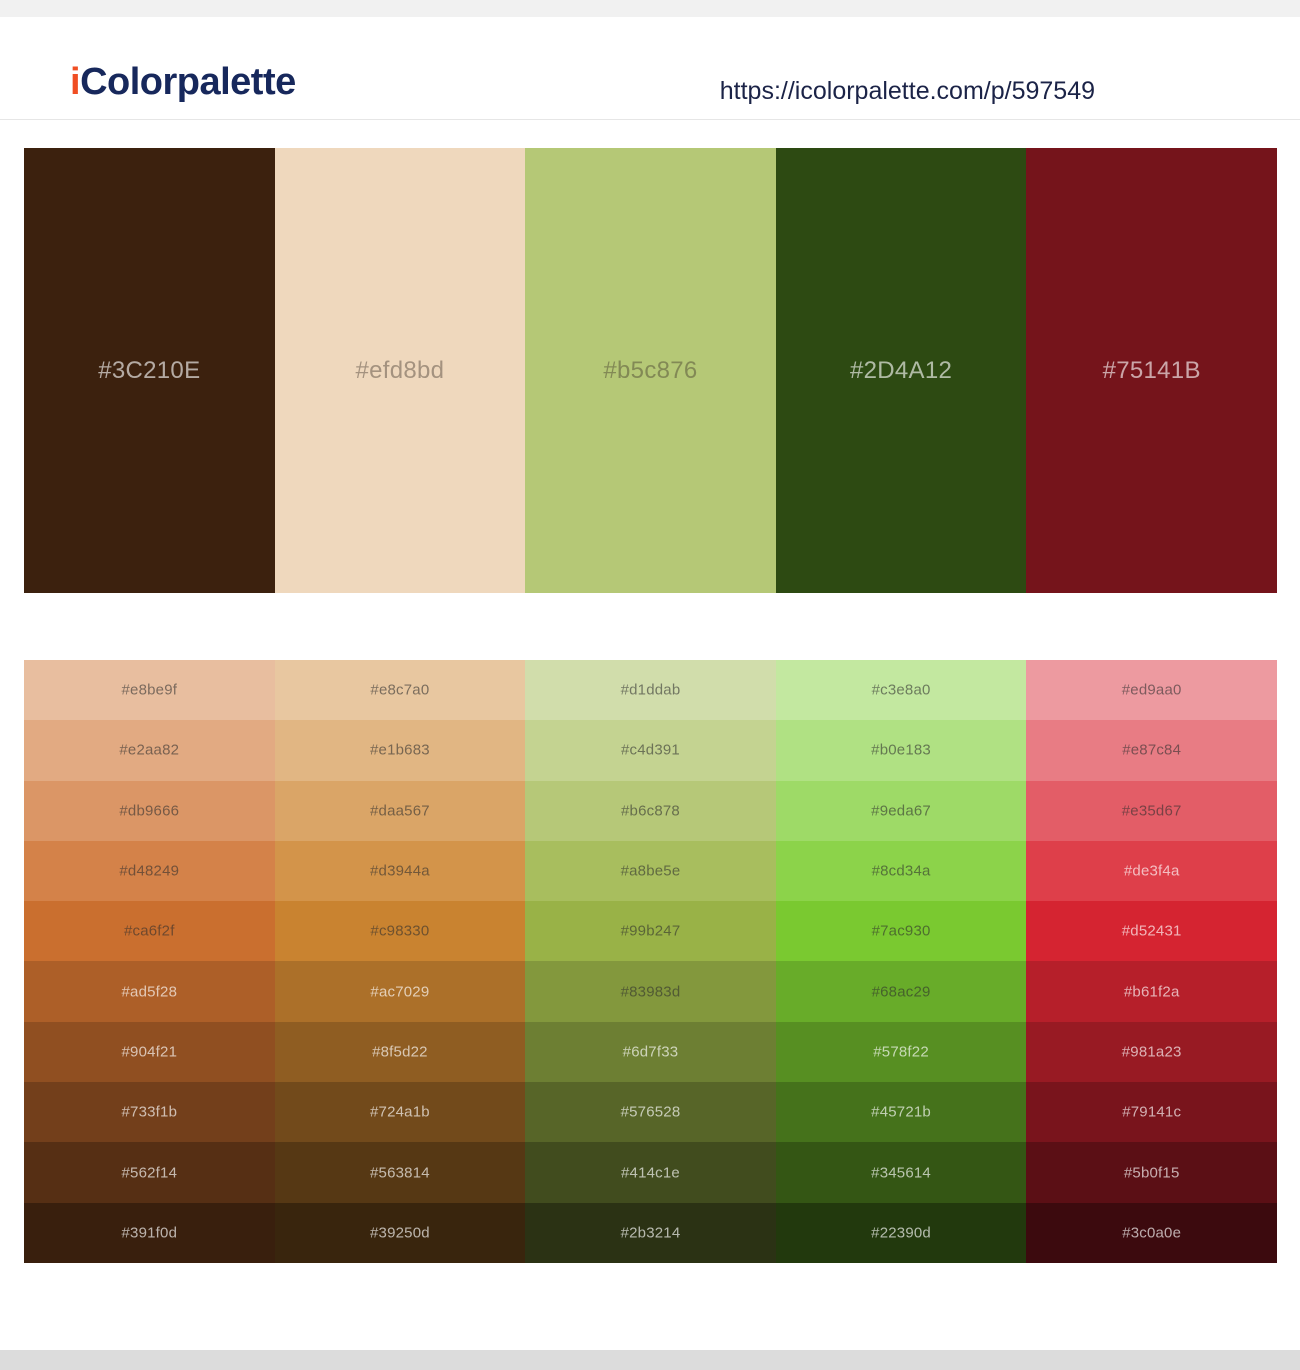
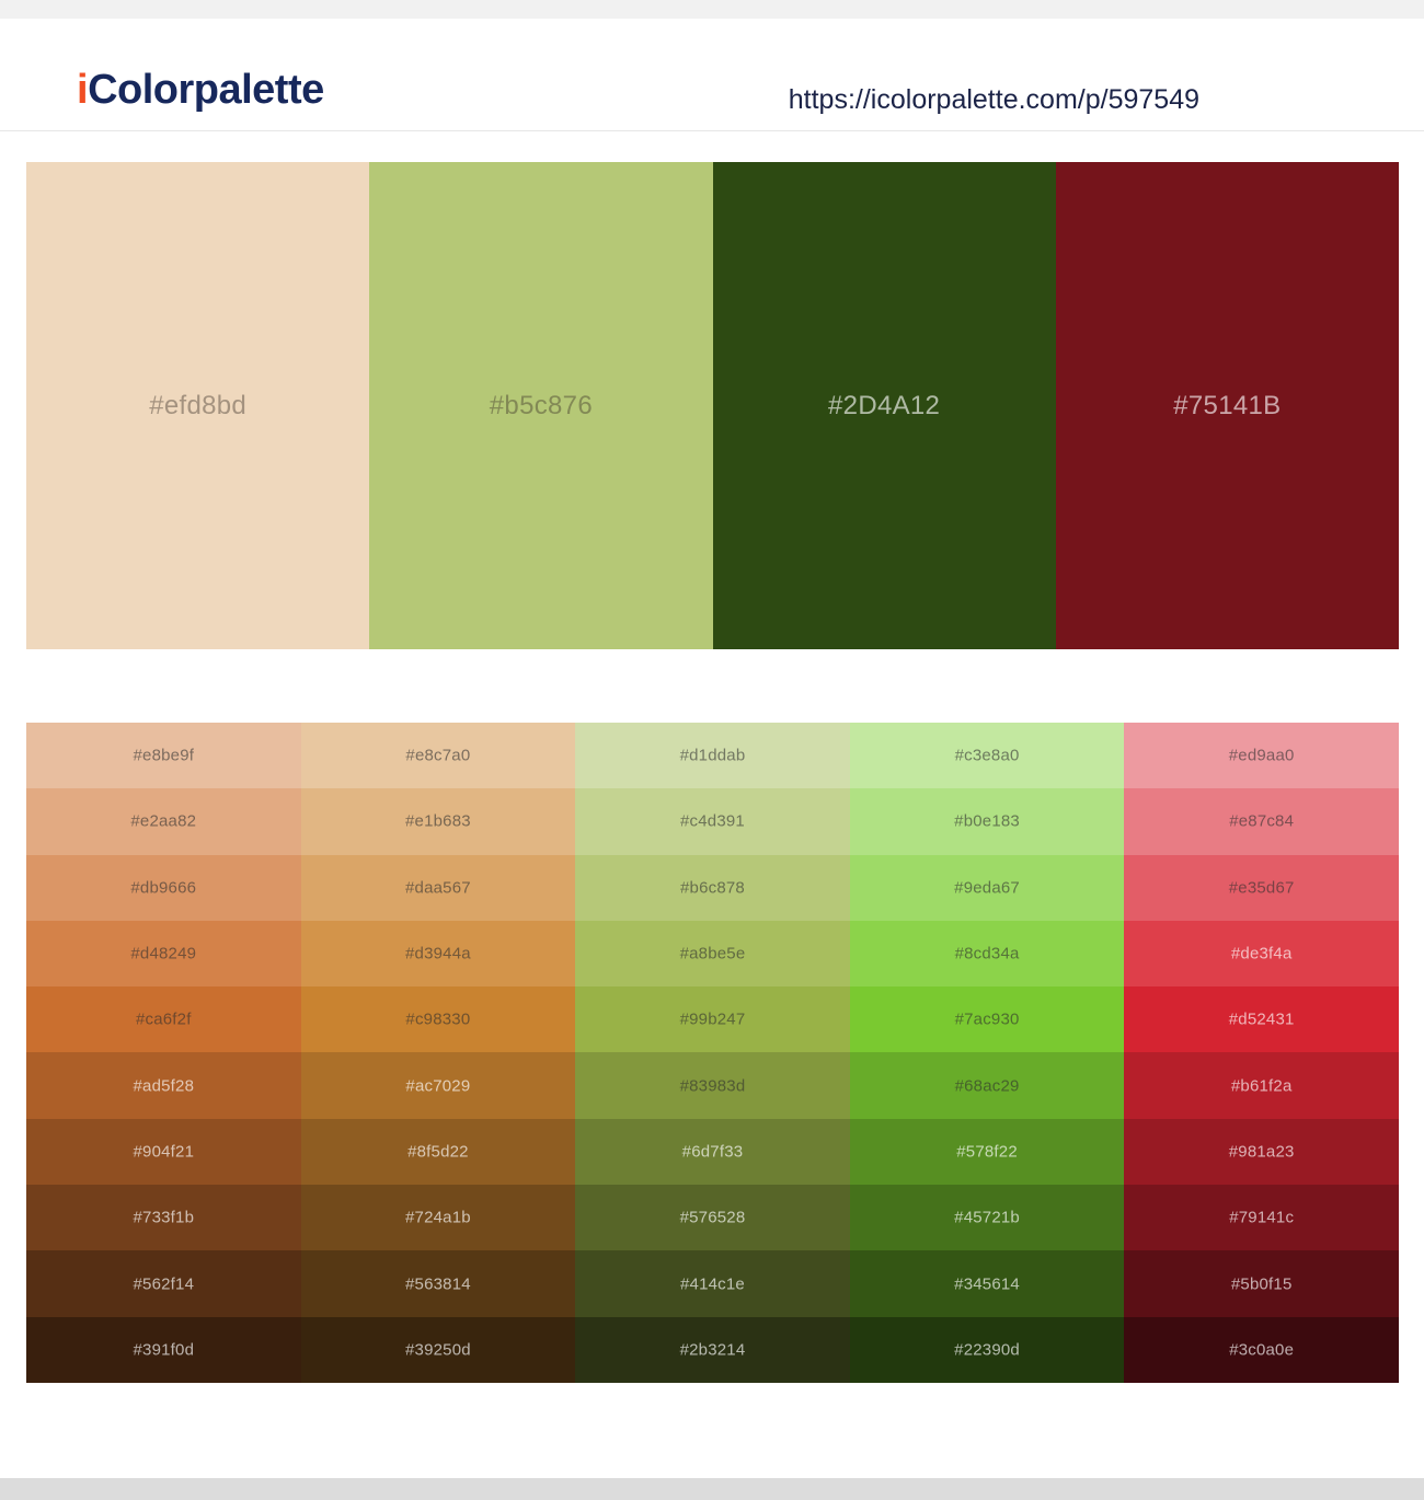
  iColorpalette
  https://icolorpalette.com/p/597549
- #3C210E
  #efd8bd
  #b5c876
  #2D4A12
  #75141B
  #e8be9f
  #e2aa82
  #db9666
  #d48249
  #ca6f2f
  #ad5f28
  #904f21
  #733f1b
  #562f14
  #391f0d
  #e8c7a0
  #e1b683
  #daa567
  #d3944a
  #c98330
  #ac7029
  #8f5d22
  #724a1b
  #563814
  #39250d
  #d1ddab
  #c4d391
  #b6c878
  #a8be5e
  #99b247
  #83983d
  #6d7f33
  #576528
  #414c1e
  #2b3214
  #c3e8a0
  #b0e183
  #9eda67
  #8cd34a
  #7ac930
  #68ac29
  #578f22
  #45721b
  #345614
  #22390d
  #ed9aa0
  #e87c84
  #e35d67
  #de3f4a
  #d52431
  #b61f2a
  #981a23
  #79141c
  #5b0f15
  #3c0a0e
